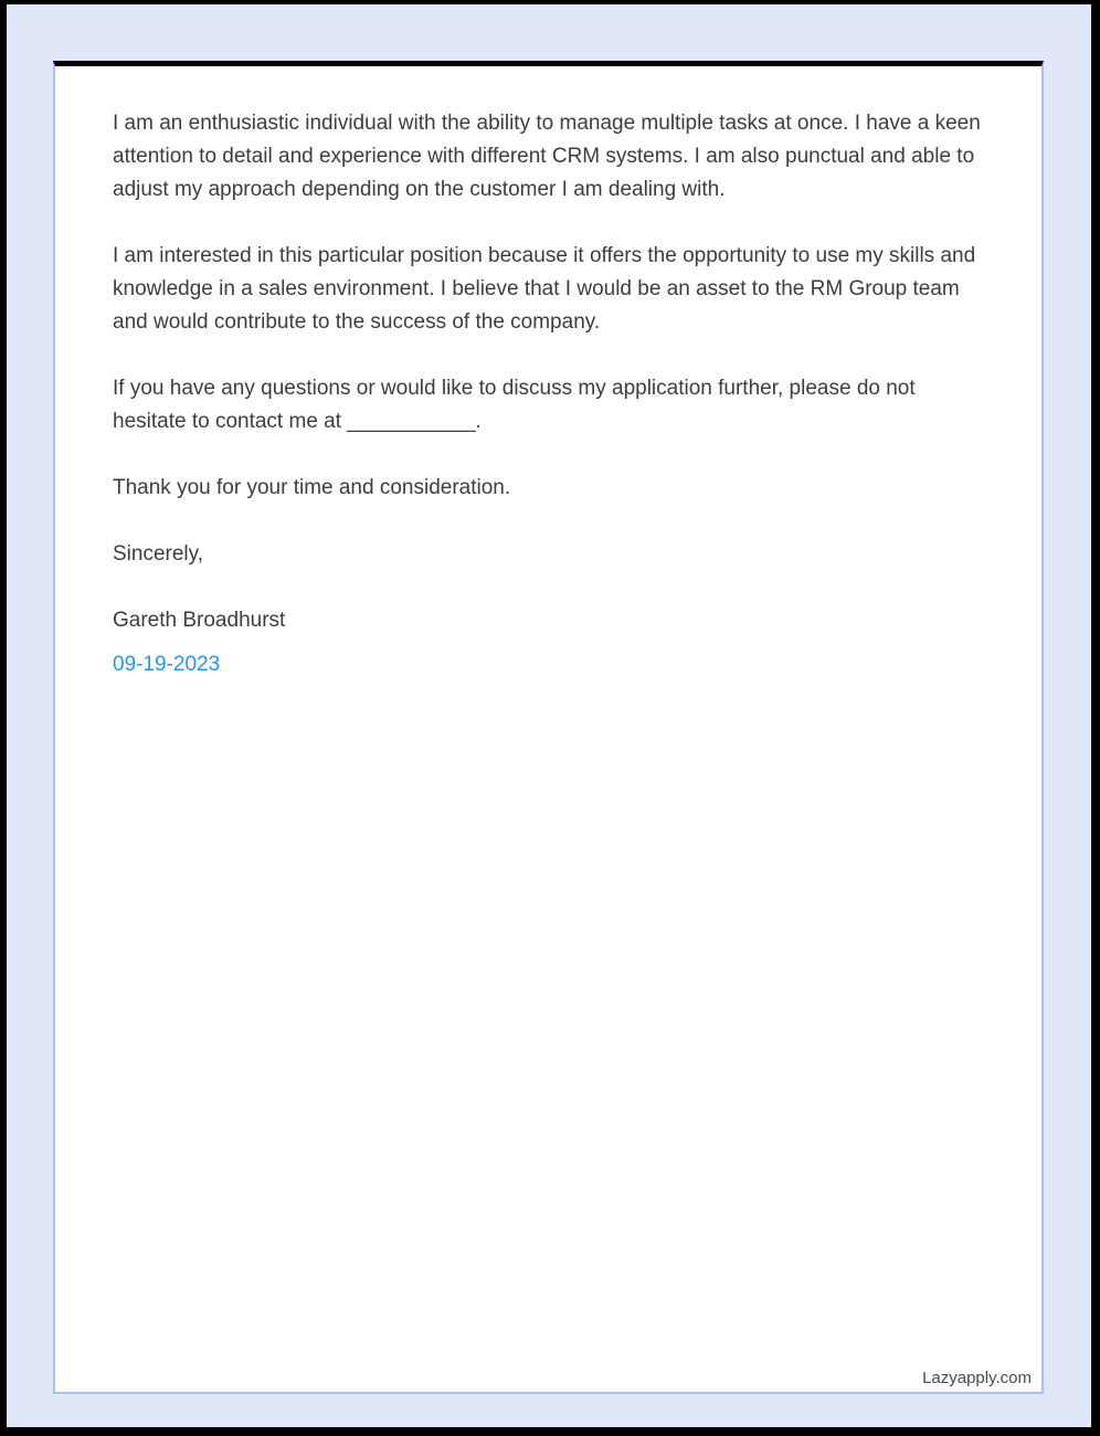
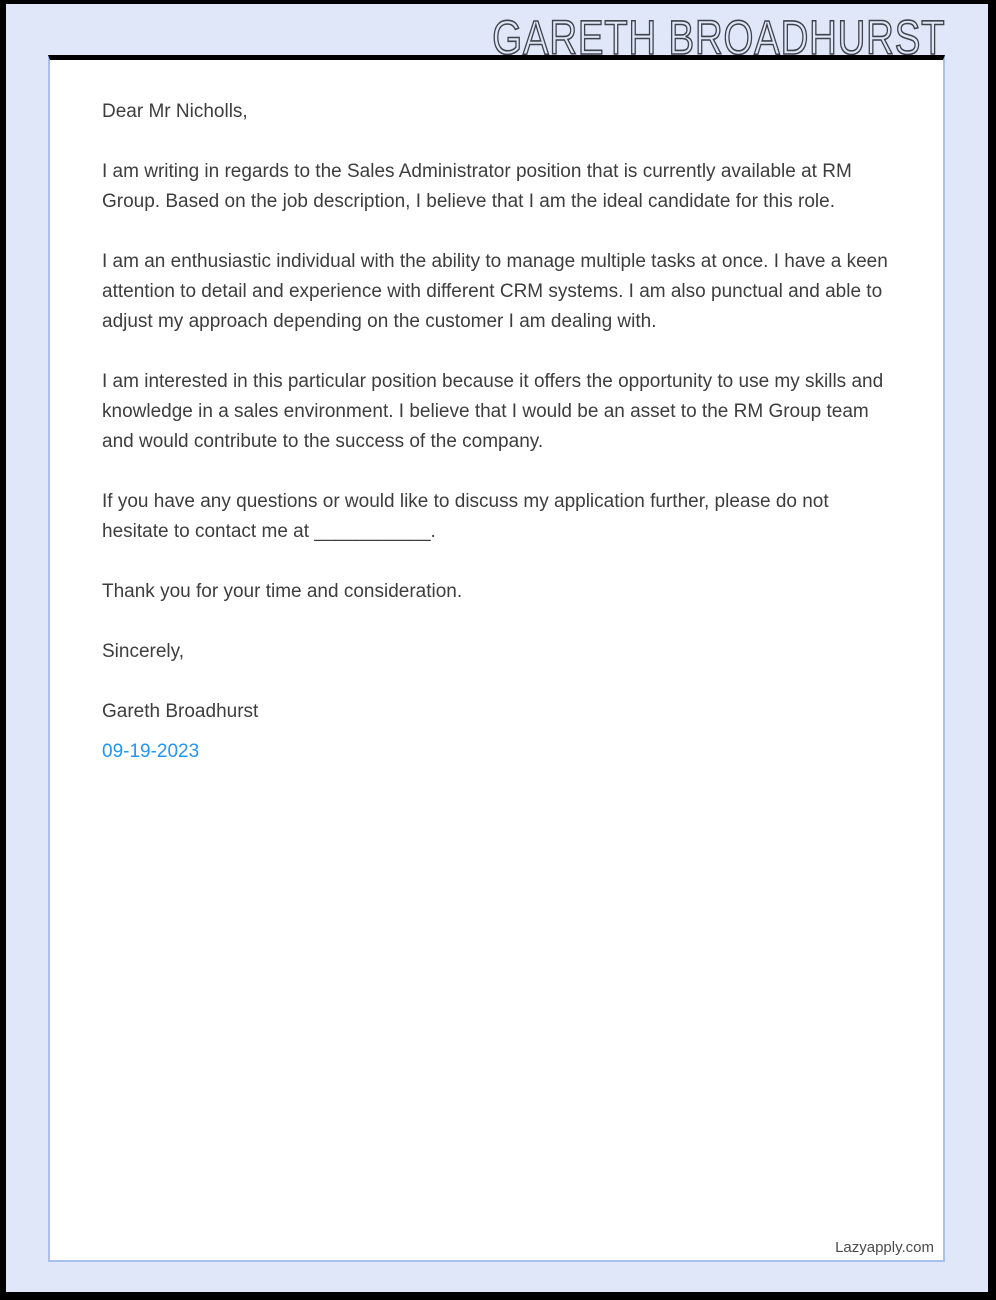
+ GARETH BROADHURST
+ Dear Mr Nicholls,
+ I am writing in regards to the Sales Administrator position that is currently available at RM Group. Based on the job description, I believe that I am the ideal candidate for this role.
  I am an enthusiastic individual with the ability to manage multiple tasks at once. I have a keen attention to detail and experience with different CRM systems. I am also punctual and able to adjust my approach depending on the customer I am dealing with.
  I am interested in this particular position because it offers the opportunity to use my skills and knowledge in a sales environment. I believe that I would be an asset to the RM Group team and would contribute to the success of the company.
  If you have any questions or would like to discuss my application further, please do not hesitate to contact me at ___________.
  Thank you for your time and consideration.
  Sincerely,
  Gareth Broadhurst
  09-19-2023
  Lazyapply.com
